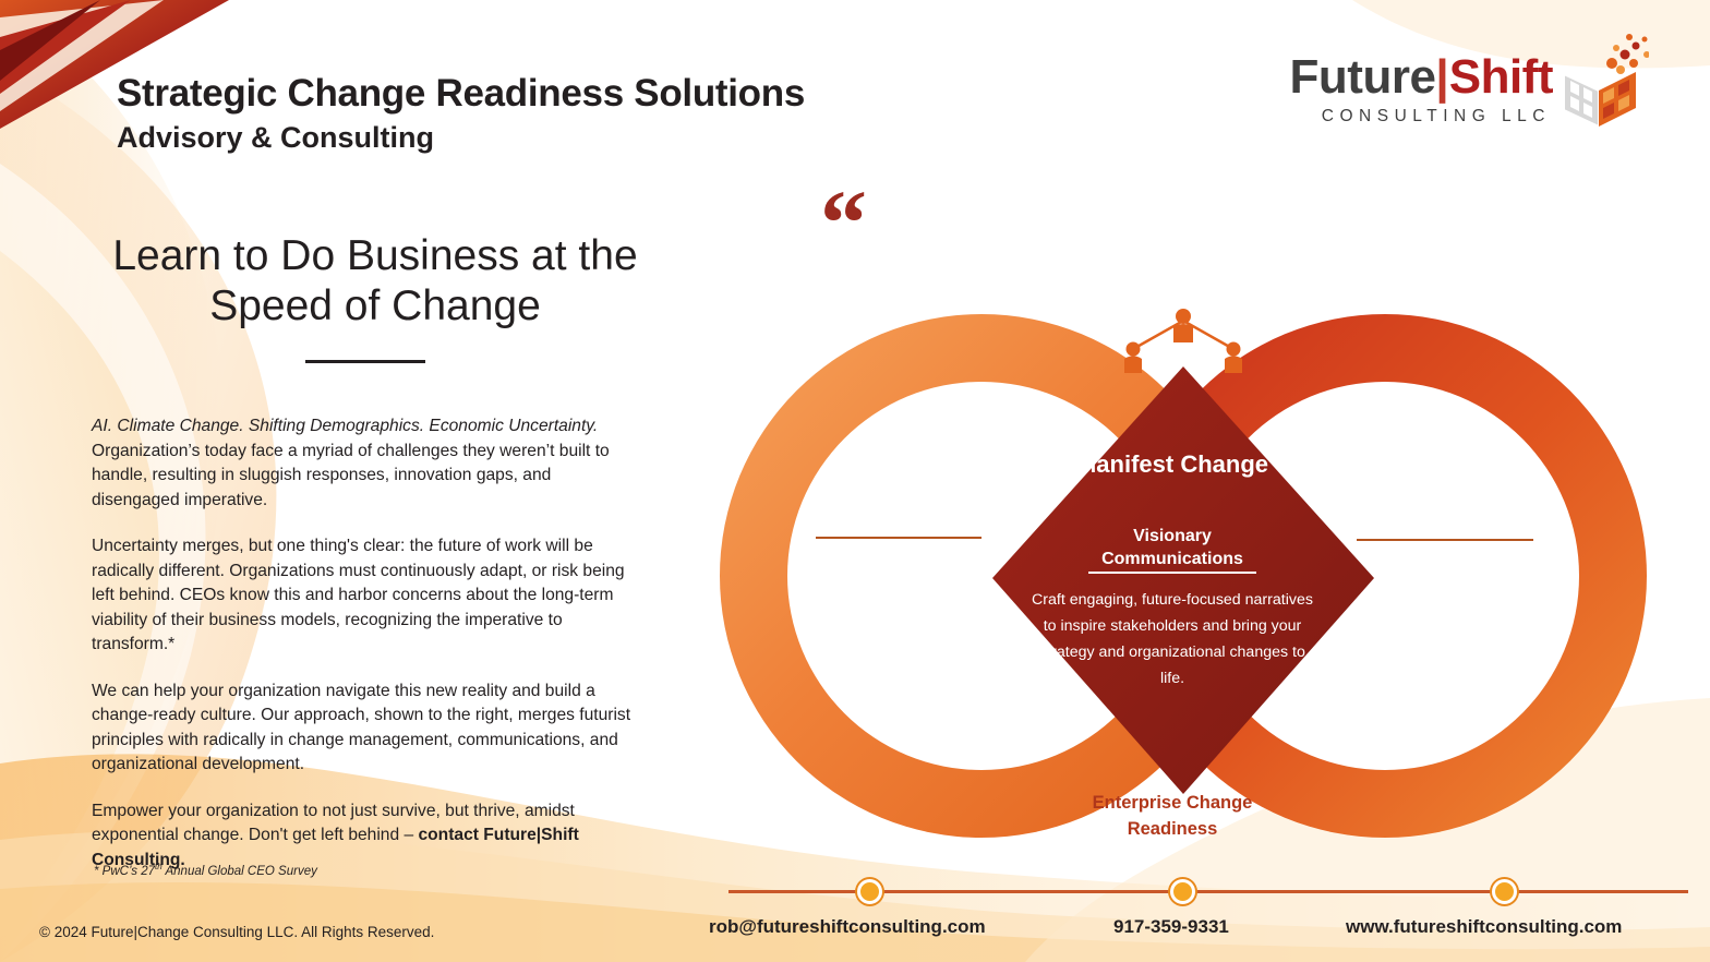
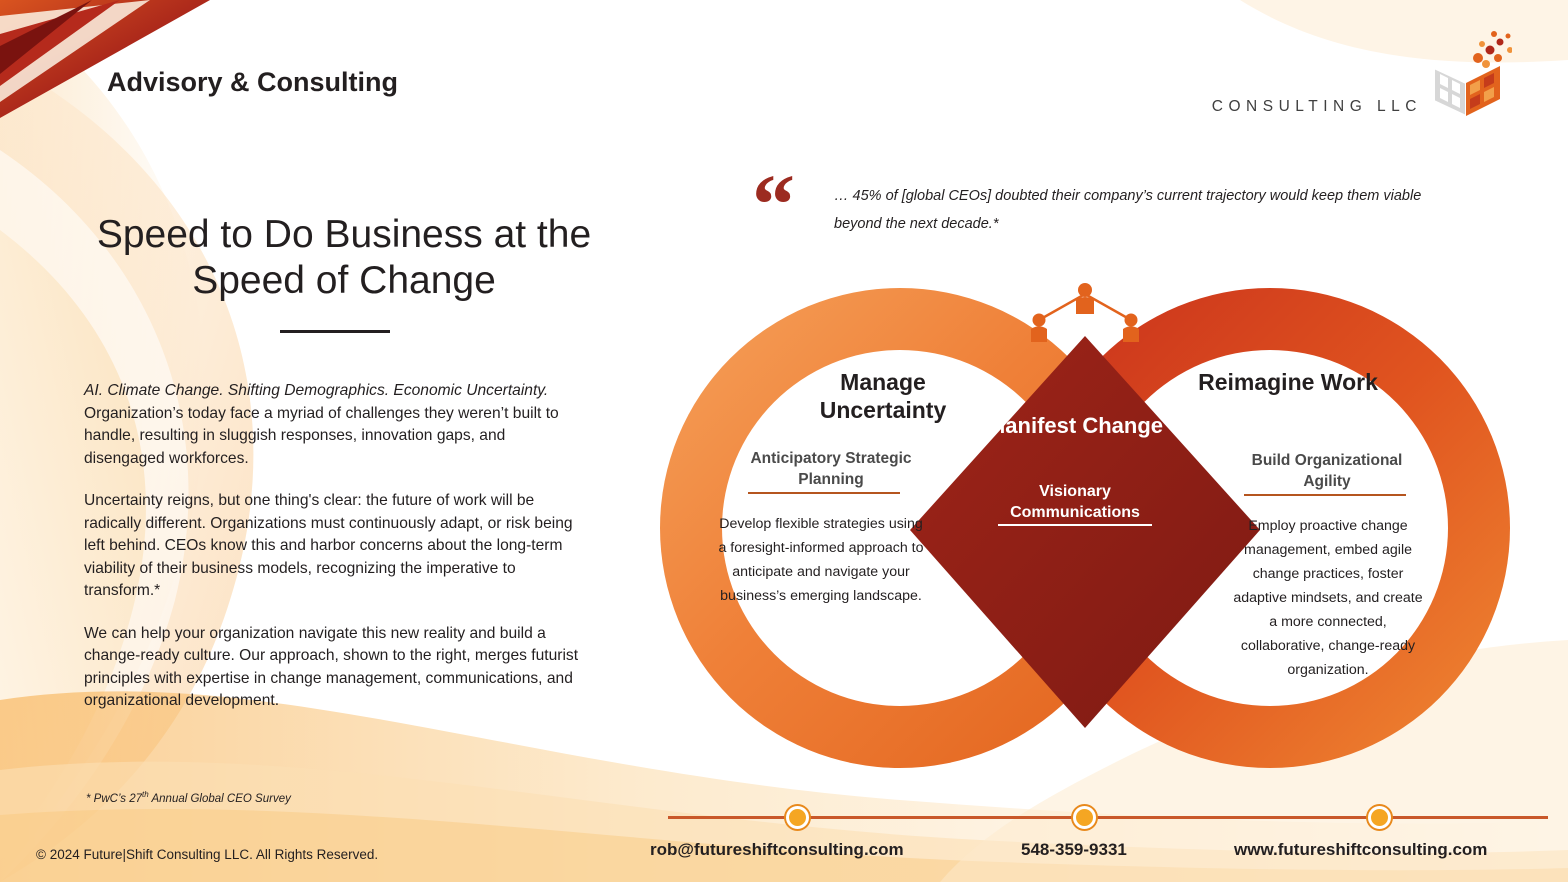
- Strategic Change Readiness Solutions
  Advisory & Consulting
- Future|Shift
  CONSULTING LLC
- Learn to Do Business at the Speed of Change
+ Speed to Do Business at the Speed of Change
- AI. Climate Change. Shifting Demographics. Economic Uncertainty. Organization’s today face a myriad of challenges they weren’t built to handle, resulting in sluggish responses, innovation gaps, and disengaged imperative.
+ AI. Climate Change. Shifting Demographics. Economic Uncertainty. Organization’s today face a myriad of challenges they weren’t built to handle, resulting in sluggish responses, innovation gaps, and disengaged workforces.
- Uncertainty merges, but one thing's clear: the future of work will be radically different. Organizations must continuously adapt, or risk being left behind. CEOs know this and harbor concerns about the long-term viability of their business models, recognizing the imperative to transform.*
+ Uncertainty reigns, but one thing's clear: the future of work will be radically different. Organizations must continuously adapt, or risk being left behind. CEOs know this and harbor concerns about the long-term viability of their business models, recognizing the imperative to transform.*
- We can help your organization navigate this new reality and build a change-ready culture. Our approach, shown to the right, merges futurist principles with radically in change management, communications, and organizational development.
+ We can help your organization navigate this new reality and build a change-ready culture. Our approach, shown to the right, merges futurist principles with expertise in change management, communications, and organizational development.
- Empower your organization to not just survive, but thrive, amidst exponential change. Don't get left behind – contact Future|Shift Consulting.
  * PwC’s 27th Annual Global CEO Survey
- © 2024 Future|Change Consulting LLC. All Rights Reserved.
+ © 2024 Future|Shift Consulting LLC. All Rights Reserved.
  “
+ … 45% of [global CEOs] doubted their company’s current trajectory would keep them viable beyond the next decade.*
+ Manage Uncertainty
+ Anticipatory Strategic Planning
+ Develop flexible strategies using a foresight-informed approach to anticipate and navigate your business’s emerging landscape.
+ Reimagine Work
+ Build Organizational Agility
+ Employ proactive change management, embed agile change practices, foster adaptive mindsets, and create a more connected, collaborative, change-ready organization.
  Manifest Change
  Visionary Communications
- Craft engaging, future-focused narratives to inspire stakeholders and bring your strategy and organizational changes to life.
- Enterprise Change Readiness
  rob@futureshiftconsulting.com
- 917-359-9331
+ 548-359-9331
  www.futureshiftconsulting.com
